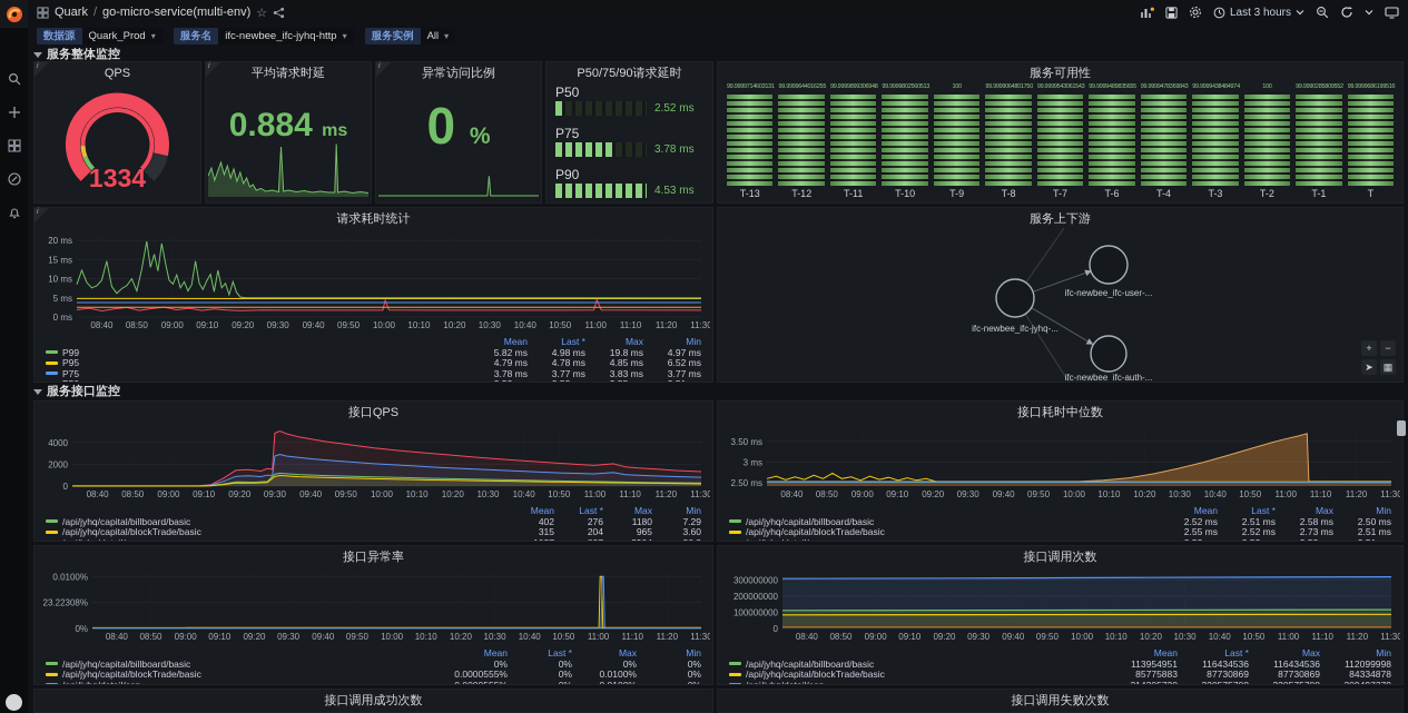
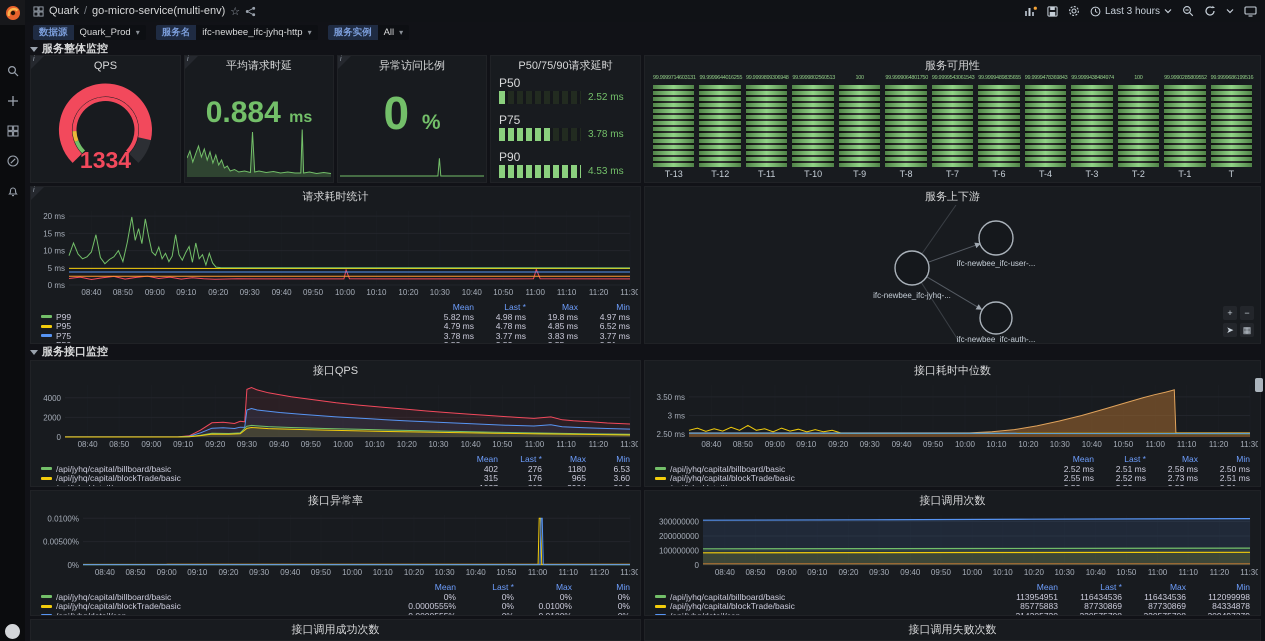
  Quark
  /
  go-micro-service(multi-env)
  ☆
  Last 3 hours
  数据源
  Quark_Prod
  ▾
  服务名
  ifc-newbee_ifc-jyhq-http
  ▾
  服务实例
  All
  ▾
  服务整体监控
  QPS
  1334
  平均请求时延
  0.884 ms
  异常访问比例
  0 %
  P50/75/90请求延时
  P50
  2.52 ms
  P75
  3.78 ms
  P90
  4.53 ms
  服务可用性
  T-13
  T-12
  T-11
  T-10
  T-9
  T-8
  T-7
  T-6
  T-4
  T-3
  T-2
  T-1
  T
  请求耗时统计
  08:40
  08:50
  09:00
  09:10
  09:20
  09:30
  09:40
  09:50
  10:00
  10:10
  10:20
  10:30
  10:40
  10:50
  11:00
  11:10
  11:20
  11:30
  0 ms
  5 ms
  10 ms
  15 ms
  20 ms
  Mean
  Last *
  Max
  Min
  P99
  5.82 ms
  4.98 ms
  19.8 ms
  4.97 ms
  P95
  4.79 ms
  4.78 ms
  4.85 ms
  6.52 ms
  P75
  3.78 ms
  3.77 ms
  3.83 ms
  3.77 ms
  服务上下游
  ifc-newbee_ifc-jyhq-...
  ifc-newbee_ifc-user-...
  ifc-newbee_ifc-auth-...
  +
  −
  ➤
  ▦
  服务接口监控
  接口QPS
  08:40
  08:50
  09:00
  09:10
  09:20
  09:30
  09:40
  09:50
  10:00
  10:10
  10:20
  10:30
  10:40
  10:50
  11:00
  11:10
  11:20
  11:30
  0
  2000
  4000
  Mean
  Last *
  Max
  Min
  /api/jyhq/capital/billboard/basic
  402
  276
  1180
- 7.29
+ 6.53
  /api/jyhq/capital/blockTrade/basic
  315
- 204
+ 176
  965
  3.60
  接口耗时中位数
  08:40
  08:50
  09:00
  09:10
  09:20
  09:30
  09:40
  09:50
  10:00
  10:10
  10:20
  10:30
  10:40
  10:50
  11:00
  11:10
  11:20
  11:30
  2.50 ms
  3 ms
  3.50 ms
  Mean
  Last *
  Max
  Min
  /api/jyhq/capital/billboard/basic
  2.52 ms
  2.51 ms
  2.58 ms
  2.50 ms
  /api/jyhq/capital/blockTrade/basic
  2.55 ms
  2.52 ms
  2.73 ms
  2.51 ms
  接口异常率
  08:40
  08:50
  09:00
  09:10
  09:20
  09:30
  09:40
  09:50
  10:00
  10:10
  10:20
  10:30
  10:40
  10:50
  11:00
  11:10
  11:20
  11:30
  0%
- 23.22308%
+ 0.00500%
  0.0100%
  Mean
  Last *
  Max
  Min
  /api/jyhq/capital/billboard/basic
  0%
  0%
  0%
  0%
  /api/jyhq/capital/blockTrade/basic
  0.0000555%
  0%
  0.0100%
  0%
  接口调用次数
  08:40
  08:50
  09:00
  09:10
  09:20
  09:30
  09:40
  09:50
  10:00
  10:10
  10:20
  10:30
  10:40
  10:50
  11:00
  11:10
  11:20
  11:30
  0
  100000000
  200000000
  300000000
  Mean
  Last *
  Max
  Min
  /api/jyhq/capital/billboard/basic
  113954951
  116434536
  116434536
  112099998
  /api/jyhq/capital/blockTrade/basic
  85775883
  87730869
  87730869
  84334878
  接口调用成功次数
  接口调用失败次数
